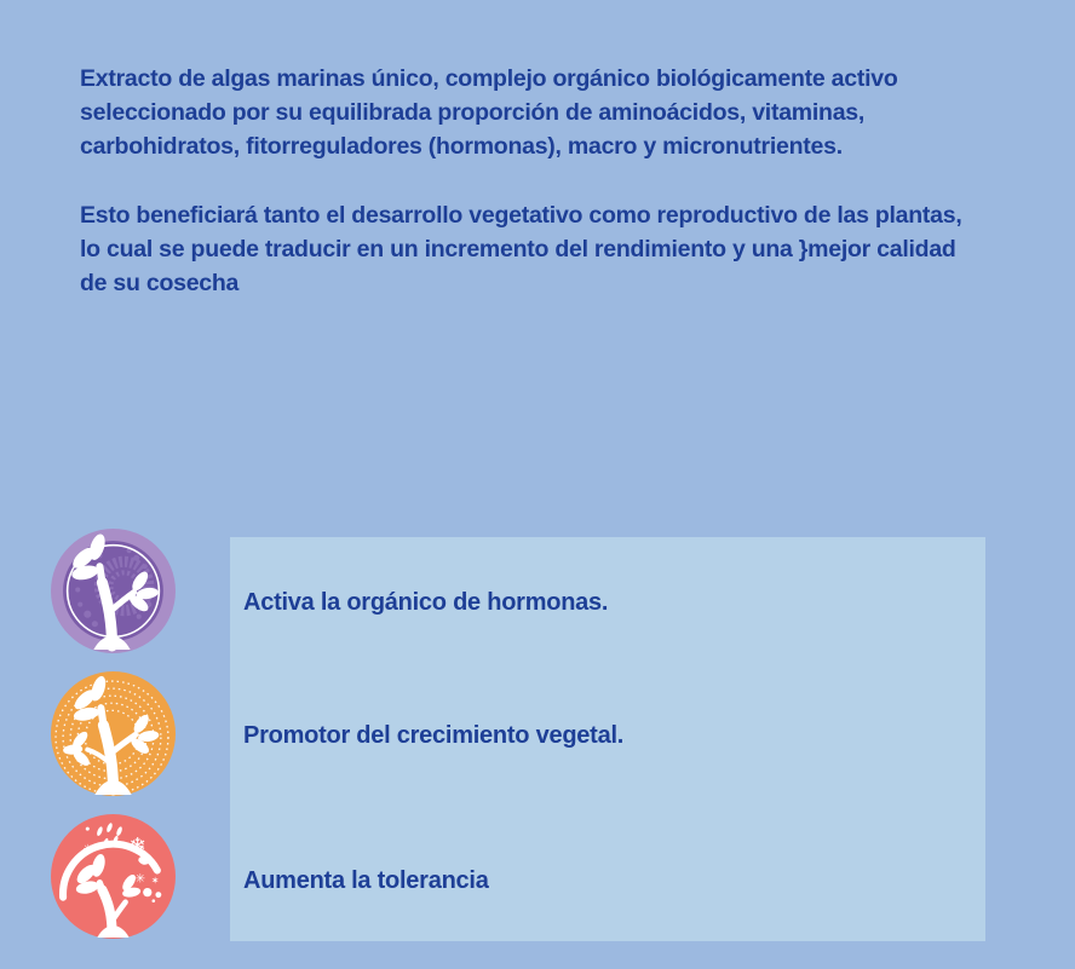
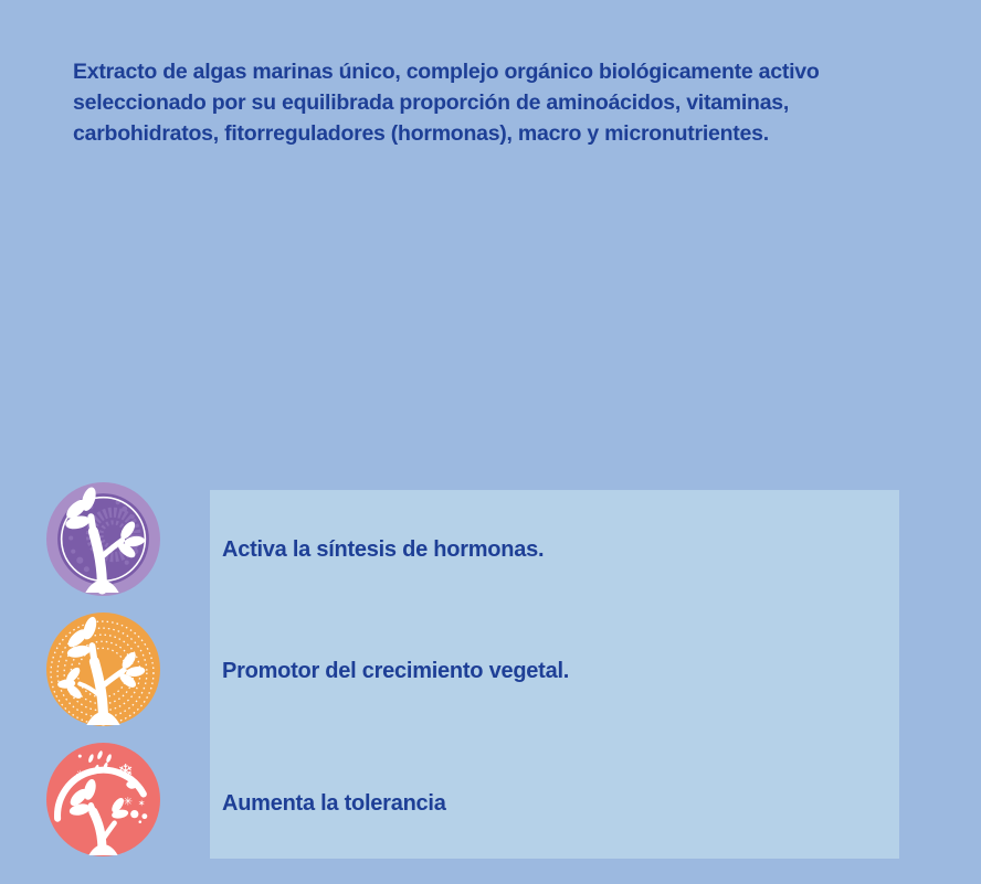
  Extracto de algas marinas único, complejo orgánico biológicamente activo
  seleccionado por su equilibrada proporción de aminoácidos, vitaminas,
  carbohidratos, fitorreguladores (hormonas), macro y micronutrientes.
- Esto beneficiará tanto el desarrollo vegetativo como reproductivo de las plantas,
- lo cual se puede traducir en un incremento del rendimiento y una }mejor calidad
- de su cosecha
- Activa la orgánico de hormonas.
+ Activa la síntesis de hormonas.
  Promotor del crecimiento vegetal.
  Aumenta la tolerancia
  ☀
  ❄
  ✳
  ✶
